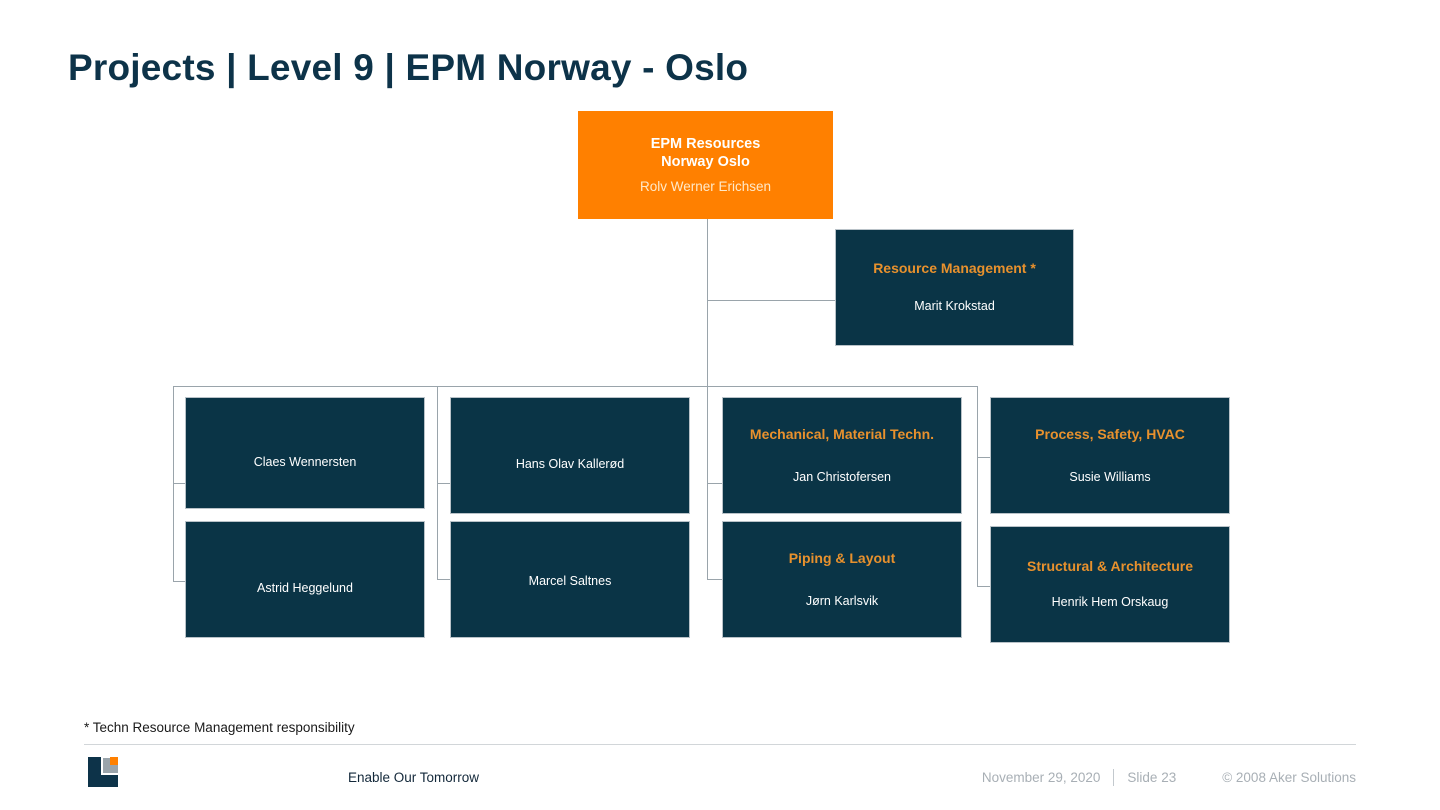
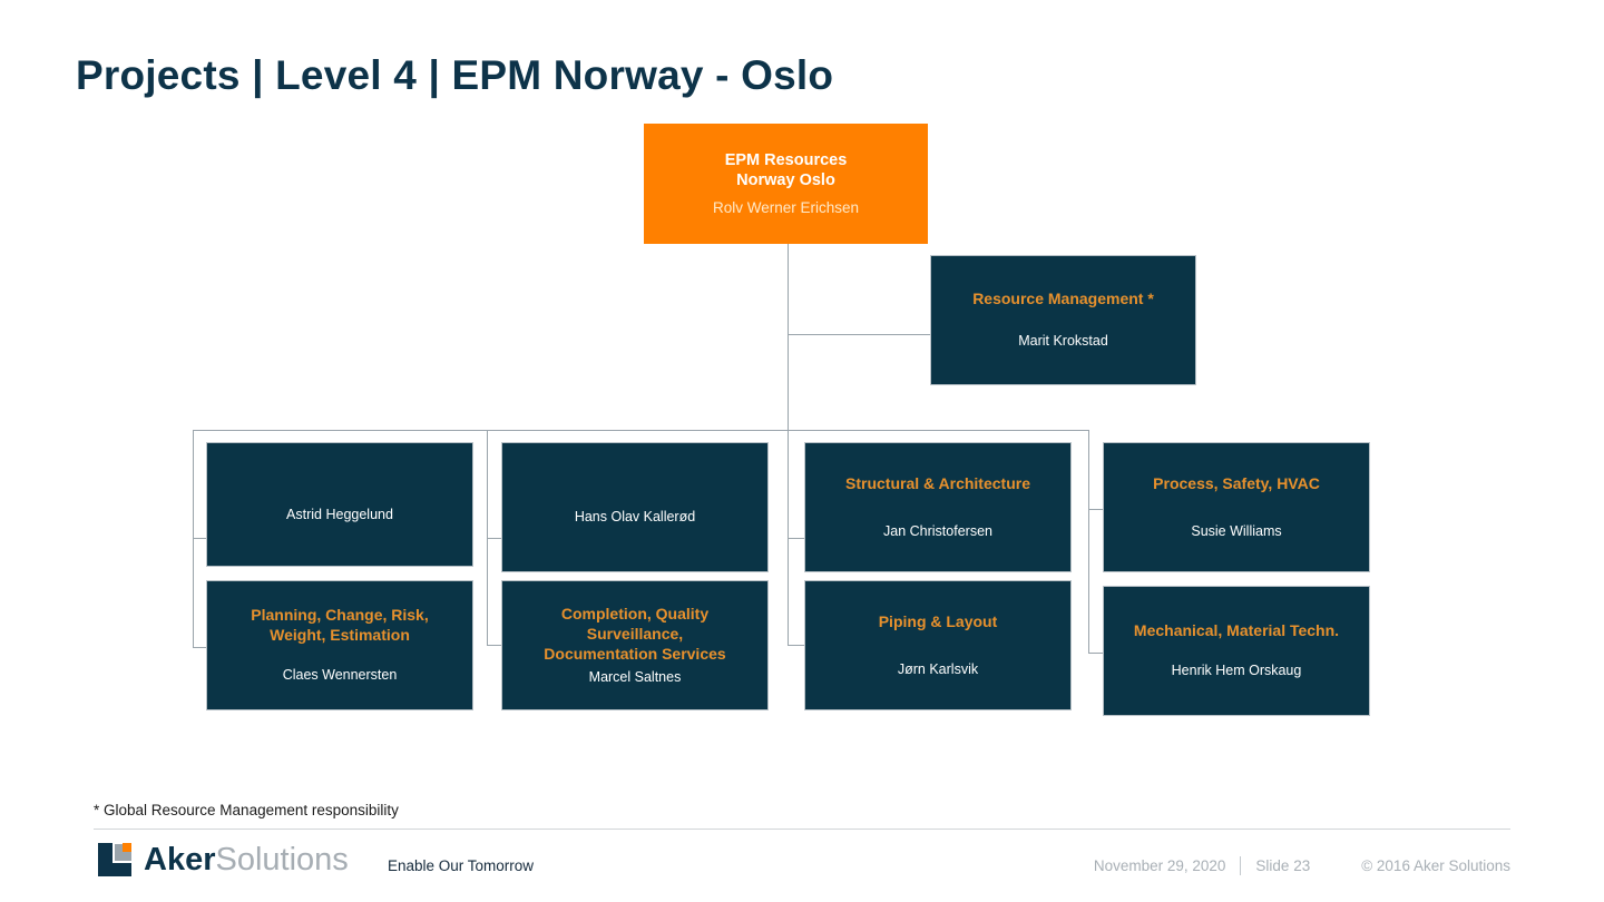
- Projects | Level 9 | EPM Norway - Oslo
+ Projects | Level 4 | EPM Norway - Oslo
  EPM Resources
  Norway Oslo
  Rolv Werner Erichsen
  Resource Management *
  Marit Krokstad
- Claes Wennersten
+ Astrid Heggelund
+ Planning, Change, Risk,
+ Weight, Estimation
- Astrid Heggelund
+ Claes Wennersten
  Hans Olav Kallerød
+ Completion, Quality
+ Surveillance,
+ Documentation Services
  Marcel Saltnes
- Mechanical, Material Techn.
+ Structural & Architecture
  Jan Christofersen
  Piping & Layout
  Jørn Karlsvik
  Process, Safety, HVAC
  Susie Williams
- Structural & Architecture
+ Mechanical, Material Techn.
  Henrik Hem Orskaug
- * Techn Resource Management responsibility
+ * Global Resource Management responsibility
+ AkerSolutions
  Enable Our Tomorrow
  November 29, 2020
  Slide 23
- © 2008 Aker Solutions
+ © 2016 Aker Solutions
